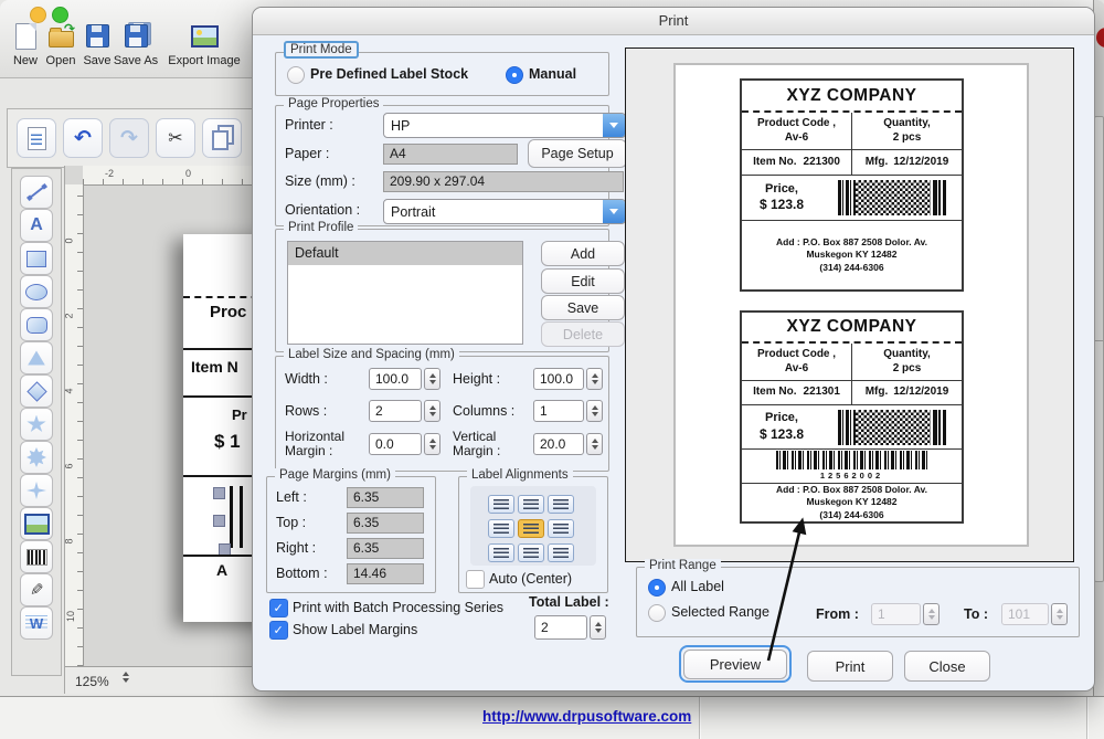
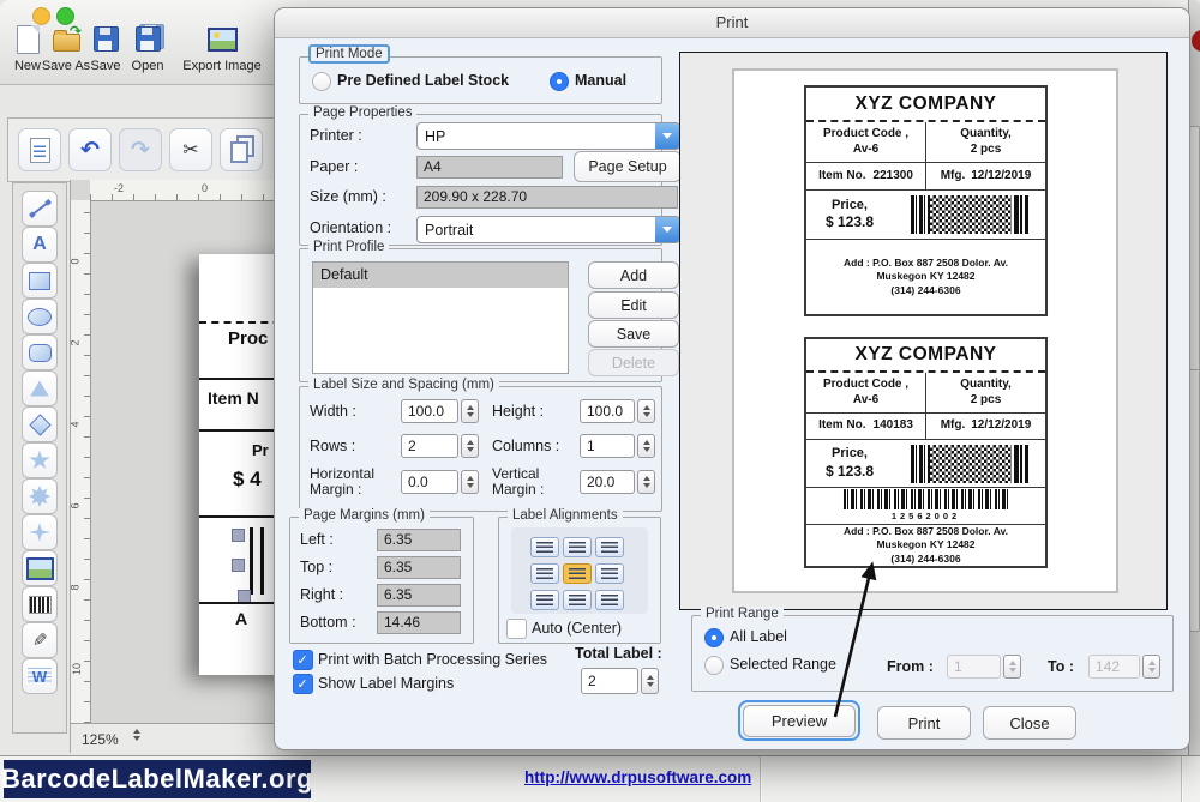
  New
- Open
+ Save As
  Save
- Save As
+ Open
  Export Image
  ↶
  ↷
  ✂
  A
  W
  -2
  0
  Proc
  Item N
  Pr
- $ 1
+ $ 4
  A
  125%
+ BarcodeLabelMaker.org
  http://www.drpusoftware.com
  Print
  Print Mode
  Pre Defined Label Stock
  Manual
  Page Properties
  Printer :
  HP
  Paper :
  A4
  Page Setup
  Size (mm) :
- 209.90 x 297.04
+ 209.90 x 228.70
  Orientation :
  Portrait
  Print Profile
  Default
  Add
  Edit
  Save
  Delete
  Label Size and Spacing (mm)
  Width :
  100.0
  Height :
  100.0
  Rows :
  2
  Columns :
  1
  Horizontal Margin :
  0.0
  Vertical Margin :
  20.0
  Page Margins (mm)
  Left :
  6.35
  Top :
  6.35
  Right :
  6.35
  Bottom :
  14.46
  Label Alignments
  Auto (Center)
  Print with Batch Processing Series
  Show Label Margins
  Total Label :
  2
  XYZ COMPANY
  Product Code ,
  Av-6
  Quantity,
  2 pcs
  Item No.
  221300
  Mfg.
  12/12/2019
  Price,
  $ 123.8
  Add : P.O. Box 887 2508 Dolor. Av.
  Muskegon KY 12482
  (314) 244-6306
  XYZ COMPANY
  Product Code ,
  Av-6
  Quantity,
  2 pcs
  Item No.
- 221301
+ 140183
  Mfg.
  12/12/2019
  Price,
  $ 123.8
  12562002
  Add : P.O. Box 887 2508 Dolor. Av.
  Muskegon KY 12482
  (314) 244-6306
  Print Range
  All Label
  Selected Range
  From :
  1
  To :
- 101
+ 142
  Preview
  Print
  Close
